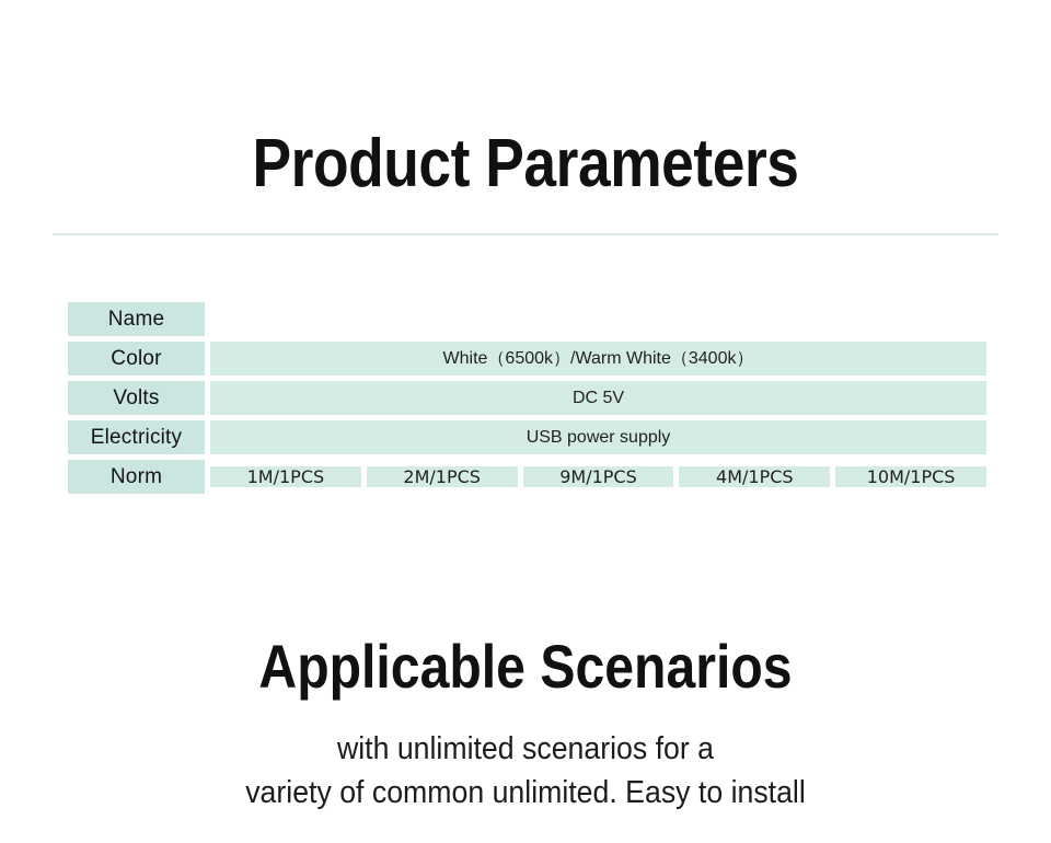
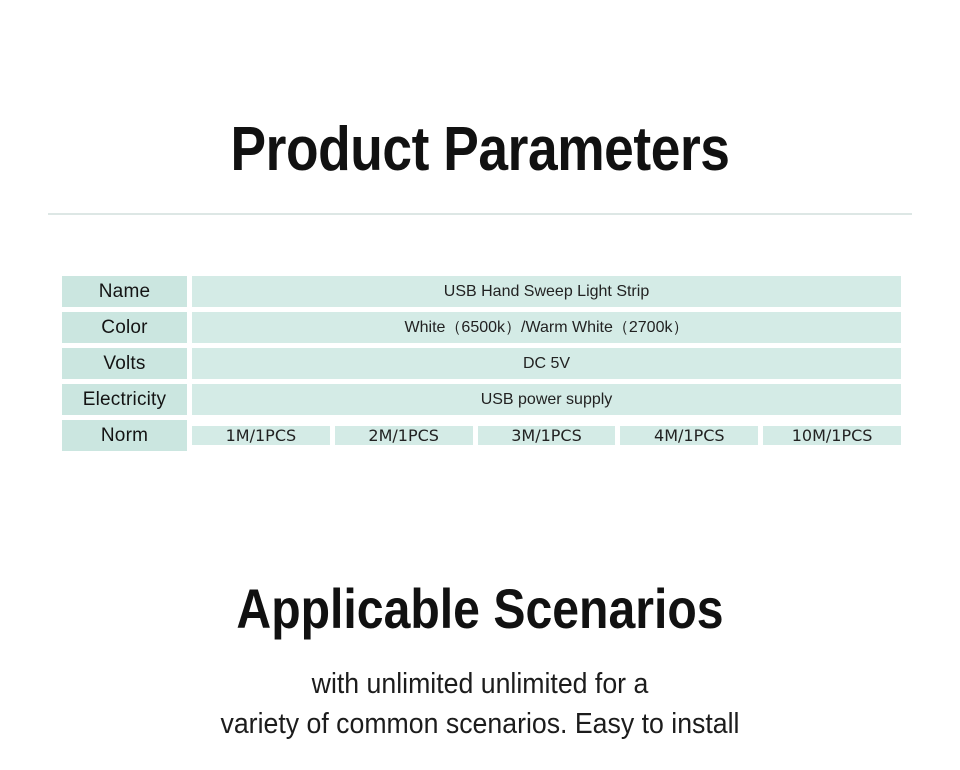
  Product Parameters
  Name
+ USB Hand Sweep Light Strip
  Color
- White（6500k）/Warm White（3400k）
+ White（6500k）/Warm White（2700k）
  Volts
  DC 5V
  Electricity
  USB power supply
  Norm
  1M/1PCS
  2M/1PCS
- 9M/1PCS
+ 3M/1PCS
  4M/1PCS
  10M/1PCS
  Applicable Scenarios
- with unlimited scenarios for a
+ with unlimited unlimited for a
- variety of common unlimited. Easy to install
+ variety of common scenarios. Easy to install
